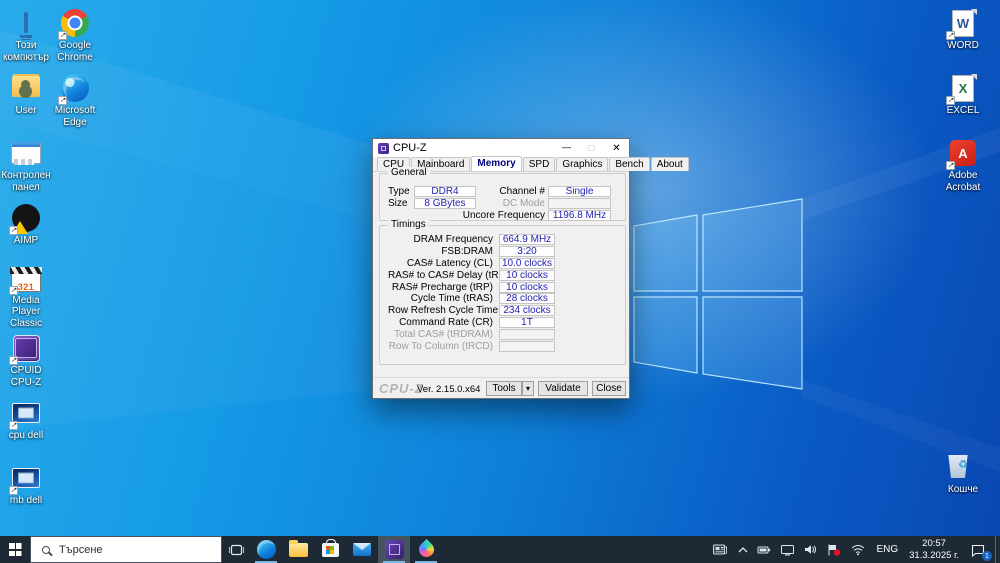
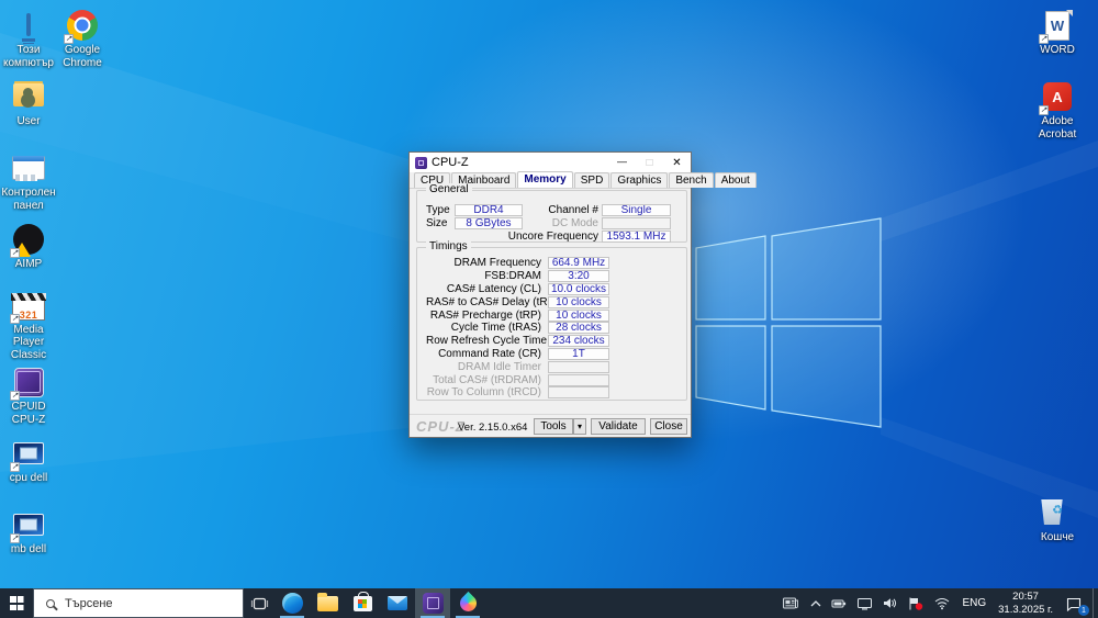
  Този компютър
  User
  Контролен панел
  AIMP
  Media Player Classic
  CPUID CPU-Z
  cpu dell
  mb dell
  Google Chrome
- Microsoft Edge
  WORD
- EXCEL
  Adobe Acrobat
  Кошче
  CPU-Z
  CPU
  Mainboard
  Memory
  SPD
  Graphics
  Bench
  About
  General
  Type
  DDR4
  Size
  8 GBytes
  Channel #
  Single
  DC Mode
  Uncore Frequency
- 1196.8 MHz
+ 1593.1 MHz
  Timings
  DRAM Frequency
  664.9 MHz
  FSB:DRAM
  3:20
  CAS# Latency (CL)
  10.0 clocks
  RAS# to CAS# Delay (tR
  10 clocks
  RAS# Precharge (tRP)
  10 clocks
  Cycle Time (tRAS)
  28 clocks
  Row Refresh Cycle Time
  234 clocks
  Command Rate (CR)
  1T
+ DRAM Idle Timer
  Total CAS# (tRDRAM)
  Row To Column (tRCD)
  CPU-Z
  Ver. 2.15.0.x64
  Tools
  Validate
  Close
  Търсене
  ENG
  20:57
  31.3.2025 г.
